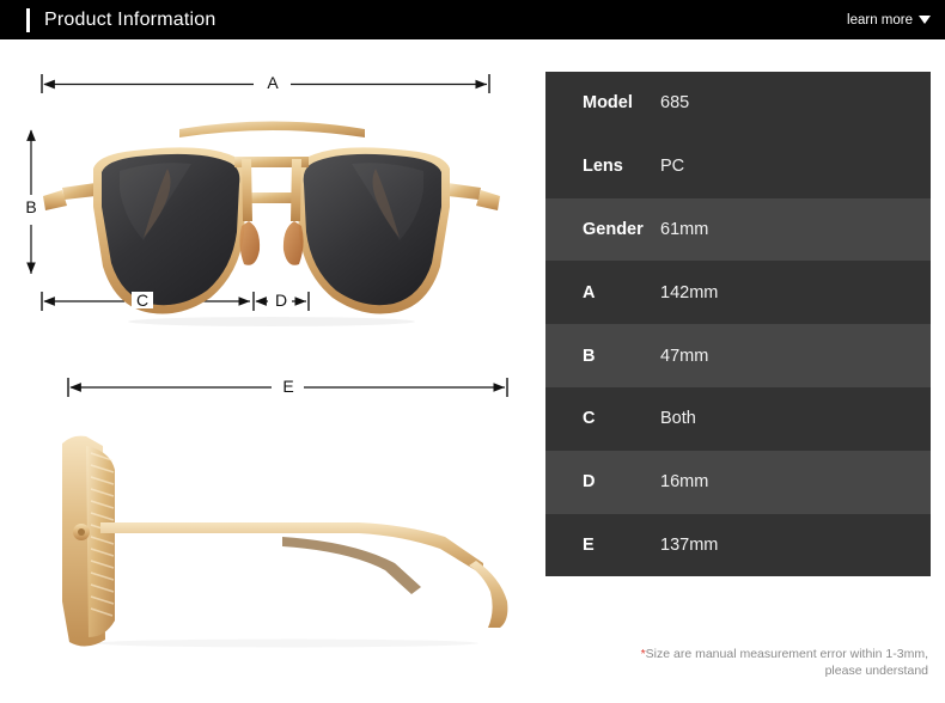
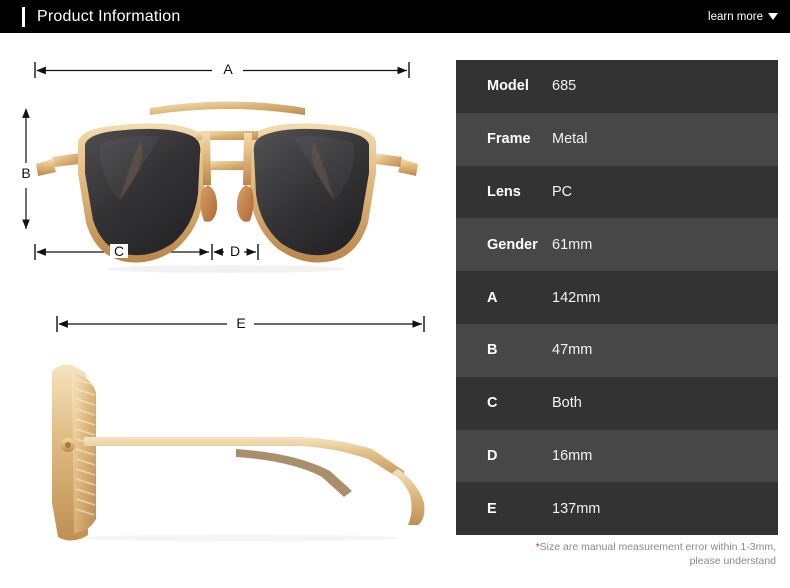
  Product Information
  learn more
  A
  B
  C
  D
  E
  Model
  685
+ Frame
+ Metal
  Lens
  PC
  Gender
  61mm
  A
  142mm
  B
  47mm
  C
  Both
  D
  16mm
  E
  137mm
  *Size are manual measurement error within 1-3mm,
  please understand
